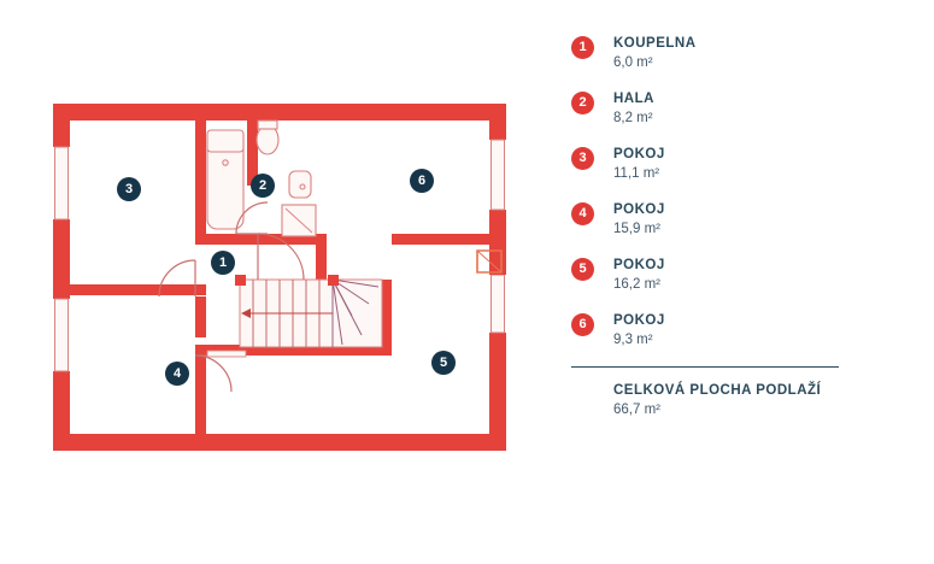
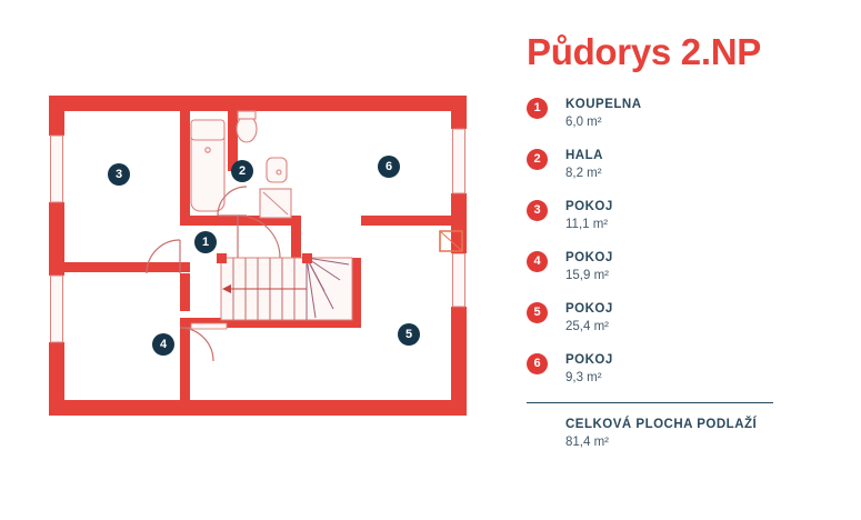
  3
  2
  6
  1
  4
  5
+ Půdorys 2.NP
  1
  KOUPELNA
  6,0 m²
  2
  HALA
  8,2 m²
  3
  POKOJ
  11,1 m²
  4
  POKOJ
  15,9 m²
  5
  POKOJ
- 16,2 m²
+ 25,4 m²
  6
  POKOJ
  9,3 m²
  CELKOVÁ PLOCHA PODLAŽÍ
- 66,7 m²
+ 81,4 m²
